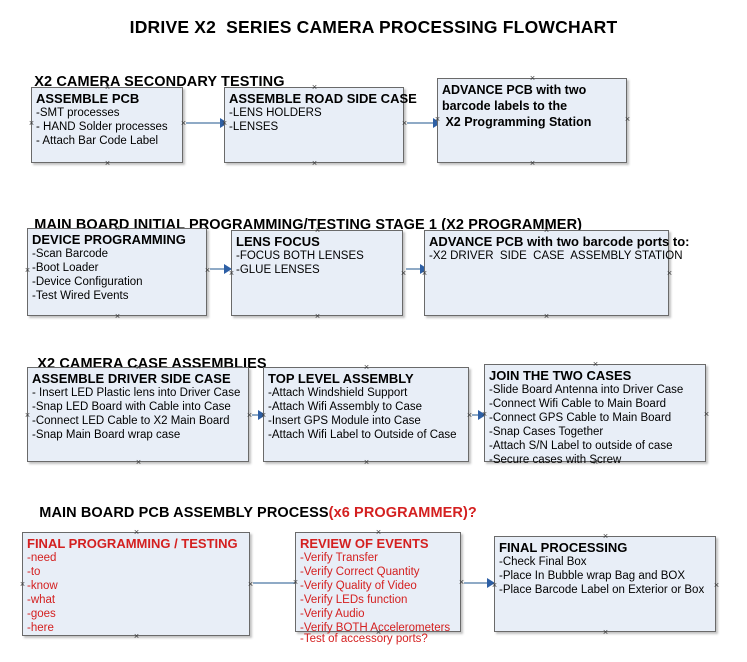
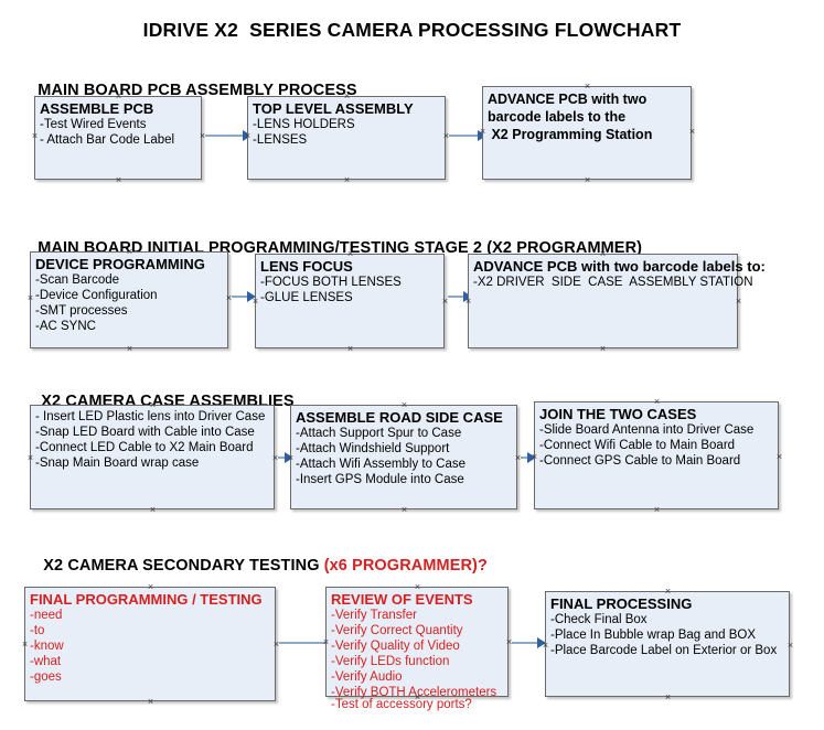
  IDRIVE X2 SERIES CAMERA PROCESSING FLOWCHART
- X2 CAMERA SECONDARY TESTING
+ MAIN BOARD PCB ASSEMBLY PROCESS
  ASSEMBLE PCB
- -SMT processes
+ -Test Wired Events
- - HAND Solder processes
  - Attach Bar Code Label
- ASSEMBLE ROAD SIDE CASE
+ TOP LEVEL ASSEMBLY
  -LENS HOLDERS
  -LENSES
  ADVANCE PCB with two
  barcode labels to the
  X2 Programming Station
- MAIN BOARD INITIAL PROGRAMMING/TESTING STAGE 1 (X2 PROGRAMMER)
+ MAIN BOARD INITIAL PROGRAMMING/TESTING STAGE 2 (X2 PROGRAMMER)
  DEVICE PROGRAMMING
  -Scan Barcode
- -Boot Loader
  -Device Configuration
- -Test Wired Events
+ -SMT processes
+ -AC SYNC
  LENS FOCUS
  -FOCUS BOTH LENSES
  -GLUE LENSES
- ADVANCE PCB with two barcode ports to:
+ ADVANCE PCB with two barcode labels to:
  -X2 DRIVER SIDE CASE ASSEMBLY STATION
  X2 CAMERA CASE ASSEMBLIES
- ASSEMBLE DRIVER SIDE CASE
  - Insert LED Plastic lens into Driver Case
  -Snap LED Board with Cable into Case
  -Connect LED Cable to X2 Main Board
  -Snap Main Board wrap case
- TOP LEVEL ASSEMBLY
+ ASSEMBLE ROAD SIDE CASE
+ -Attach Support Spur to Case
  -Attach Windshield Support
  -Attach Wifi Assembly to Case
  -Insert GPS Module into Case
- -Attach Wifi Label to Outside of Case
  JOIN THE TWO CASES
  -Slide Board Antenna into Driver Case
  -Connect Wifi Cable to Main Board
  -Connect GPS Cable to Main Board
- -Snap Cases Together
- -Attach S/N Label to outside of case
- -Secure cases with Screw
- MAIN BOARD PCB ASSEMBLY PROCESS(x6 PROGRAMMER)?
+ X2 CAMERA SECONDARY TESTING (x6 PROGRAMMER)?
  FINAL PROGRAMMING / TESTING
  -need
  -to
  -know
  -what
  -goes
- -here
  REVIEW OF EVENTS
  -Verify Transfer
  -Verify Correct Quantity
  -Verify Quality of Video
  -Verify LEDs function
  -Verify Audio
  -Verify BOTH Accelerometers
  -Test of accessory ports?
  FINAL PROCESSING
  -Check Final Box
  -Place In Bubble wrap Bag and BOX
  -Place Barcode Label on Exterior or Box
